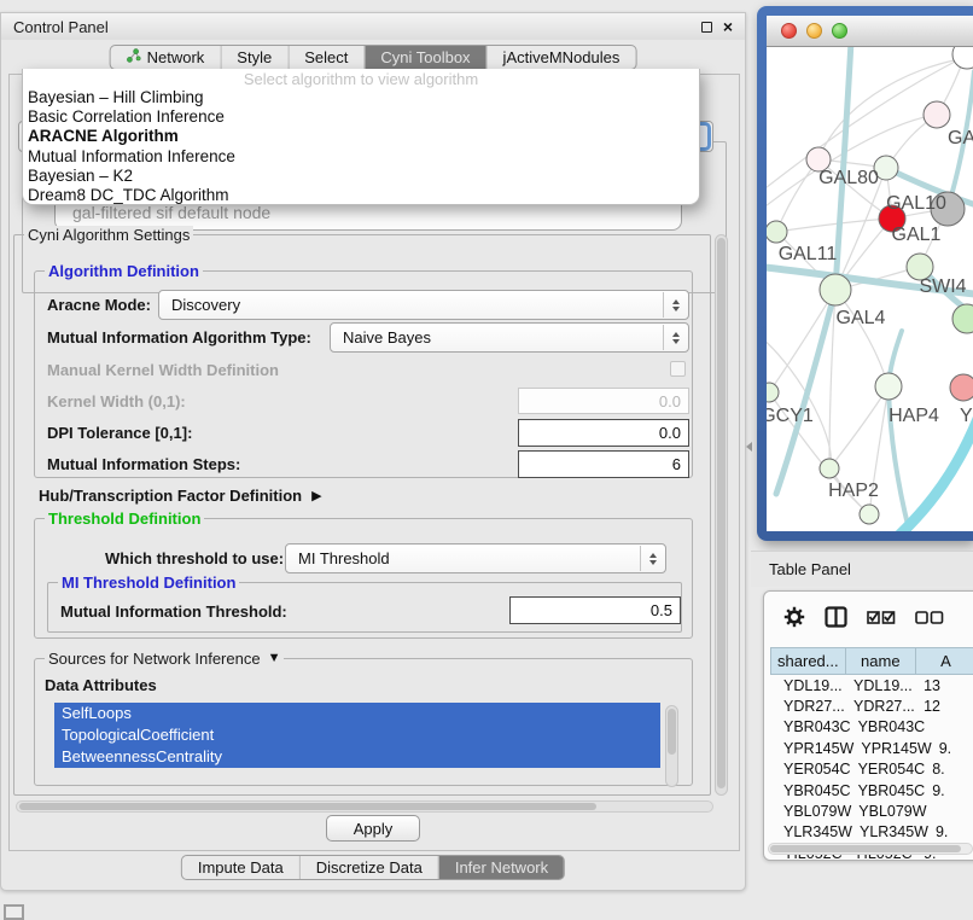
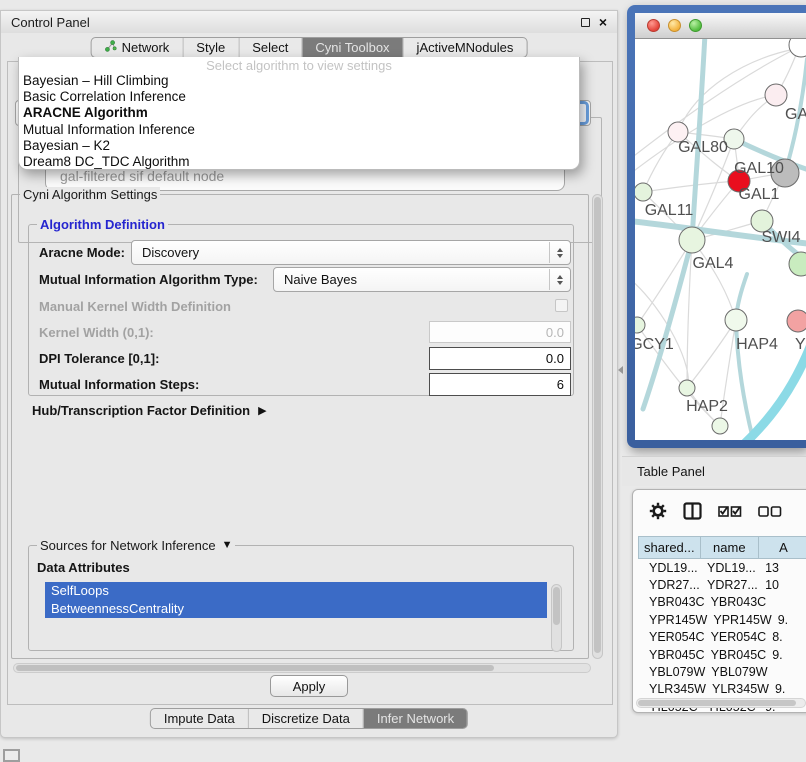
  Control Panel
  ×
  Network
  Style
  Select
  Cyni Toolbox
  jActiveMNodules
  gal-filtered sif default node
- Select algorithm to view algorithm
+ Select algorithm to view settings
  Bayesian – Hill Climbing
  Basic Correlation Inference
  ARACNE Algorithm
  Mutual Information Inference
  Bayesian – K2
  Dream8 DC_TDC Algorithm
  Cyni Algorithm Settings
  Algorithm Definition
  Aracne Mode:
  Discovery
  Mutual Information Algorithm Type:
  Naive Bayes
  Manual Kernel Width Definition
  Kernel Width (0,1):
  0.0
  DPI Tolerance [0,1]:
  0.0
  Mutual Information Steps:
  6
  Hub/Transcription Factor Definition
  ▶
- Threshold Definition
- Which threshold to use:
- MI Threshold
- MI Threshold Definition
- Mutual Information Threshold:
- 0.5
  Sources for Network Inference
  ▼
  Data Attributes
  SelfLoops
- TopologicalCoefficient
  BetweennessCentrality
  Apply
  Impute Data
  Discretize Data
  Infer Network
  GAL80
  GAL10
  GAL1
  GAL11
  SWI4
  GAL4
  GCY1
  HAP4
  Y
  HAP2
  Table Panel
  shared...
  name
  A
  YDL19...
  YDL19...
  13
  YDR27...
  YDR27...
- 12
+ 10
  YBR043C
  YBR043C
  YPR145W
  YPR145W
  9.
  YER054C
  YER054C
  8.
  YBR045C
  YBR045C
  9.
  YBL079W
  YBL079W
  YLR345W
  YLR345W
  9.
